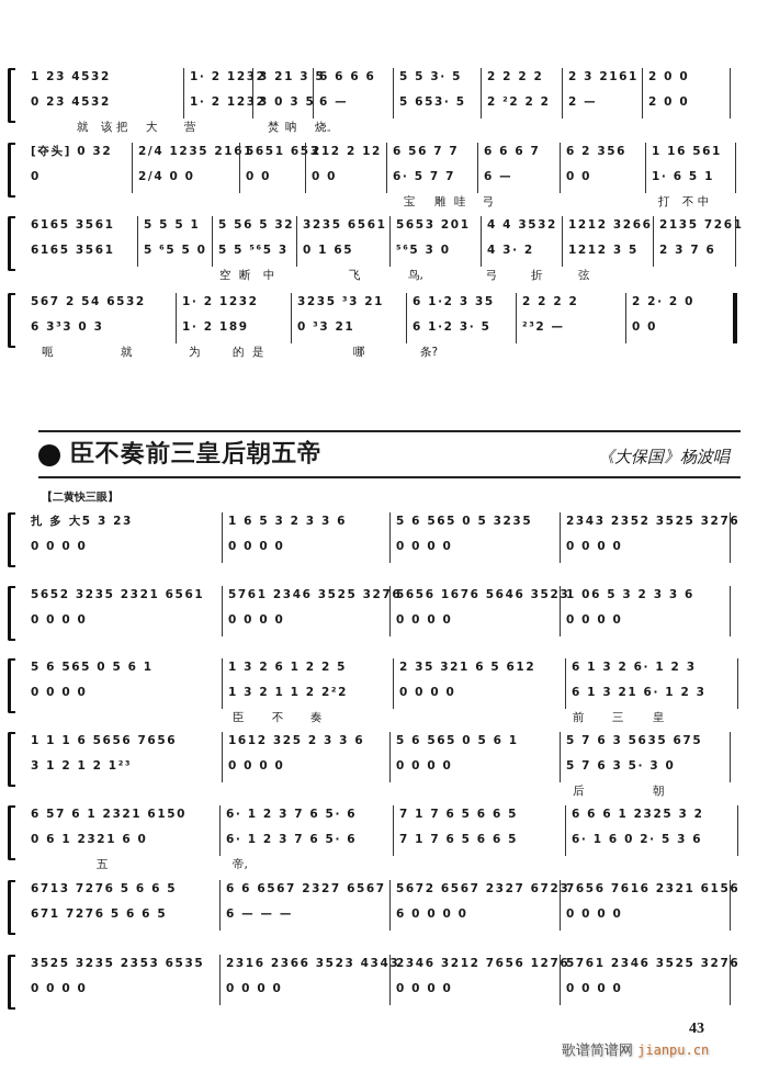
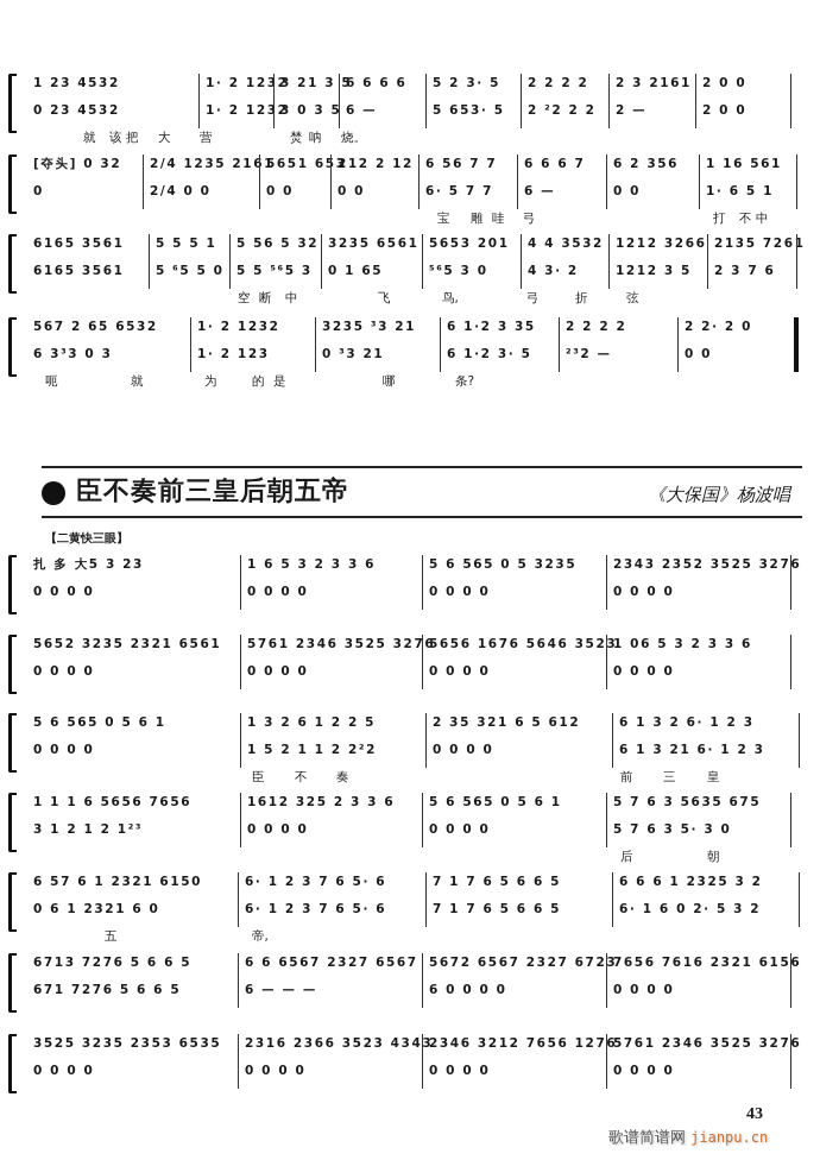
  1 23 4532
  1· 2 122
  3 21 3 5
  6 6 6 6
- 5 5 3· 5
+ 5 2 3· 5
  2 2 2 2
  2 3 2161
  2 0 0
  0 23 4532
  1· 2 122
  3 0 3 5
  6 —
  5 653· 5
  2 ²2 2 2
  2 —
  2 0 0
  就
  该
  把
  大
  营
  焚
  呐
  烧。
  [夺头] 0 32
  2/4 1235 211
  5651 63
  212 2 12
  6 56 7 7
  6 6 6 7
  6 2 356
  1 16 561
  0
  2/4 0 0
  0 0
  0 0
  6· 5 7 7
  6 —
  0 0
  1· 6 5 1
  宝
  雕
  哇
  弓
  打
  不
  中
  6165 3561
  5 5 5 1
  5 56 5 32
  3235 6561
  5653 201
  4 4 3532
  1212 3266
  2135 7261
  6165 3561
  5 ⁶5 5 0
  5 5 ⁵⁶5 3
  0 1 65
  ⁵⁶5 3 0
  4 3· 2
  1212 3 5
  2 3 7 6
  空
  断
  中
  飞
  鸟,
  弓
  折
  弦
- 567 2 54 6532
+ 567 2 65 6532
  1· 2 1232
  3235 ³3 21
  6 1·2 3 35
  2 2 2 2
  2 2· 2 0
  6 3³3 0 3
- 1· 2 189
+ 1· 2 123
  0 ³3 21
  6 1·2 3· 5
  ²³2 —
  0 0
  呃
  就
  为
  的
  是
  哪
  条?
  扎 多 大5 3 23
  1 6 5 3 2 3 3 6
  5 6 565 0 5 3235
  2343 2352 3525 3276
  0 0 0 0
  0 0 0 0
  0 0 0 0
  0 0 0 0
  5652 3235 2321 6561
  5761 2346 3525 3276
  5656 1676 5646 3523
  1 06 5 3 2 3 3 6
  0 0 0 0
  0 0 0 0
  0 0 0 0
  0 0 0 0
  5 6 565 0 5 6 1
  1 3 2 6 1 2 2 5
  2 35 321 6 5 612
  6 1 3 2 6· 1 2 3
  0 0 0 0
- 1 3 2 1 1 2 2²2
+ 1 5 2 1 1 2 2²2
  0 0 0 0
  6 1 3 21 6· 1 2 3
  臣
  不
  奏
  前
  三
  皇
  1 1 1 6 5656 7656
  1612 325 2 3 3 6
  5 6 565 0 5 6 1
  5 7 6 3 5635 675
  3 1 2 1 2 1²³
  0 0 0 0
  0 0 0 0
  5 7 6 3 5· 3 0
  后
  朝
  6 57 6 1 2321 6150
  6· 1 2 3 7 6 5· 6
  7 1 7 6 5 6 6 5
  6 6 6 1 2325 3 2
  0 6 1 2321 6 0
  6· 1 2 3 7 6 5· 6
  7 1 7 6 5 6 6 5
- 6· 1 6 0 2· 5 3 6
+ 6· 1 6 0 2· 5 3 2
  五
  帝,
  6713 7276 5 6 6 5
  6 6 6567 2327 6567
  5672 6567 2327 6723
  7656 7616 2321 6156
  671 7276 5 6 6 5
  6 — — —
  6 0 0 0 0
  0 0 0 0
  3525 3235 2353 6535
  2316 2366 3523 4343
  2346 3212 7656 1276
  5761 2346 3525 3276
  0 0 0 0
  0 0 0 0
  0 0 0 0
  0 0 0 0
  臣不奏前三皇后朝五帝
  《大保国》杨波唱
  【二黄快三眼】
  43
  歌谱简谱网 jianpu.cn
